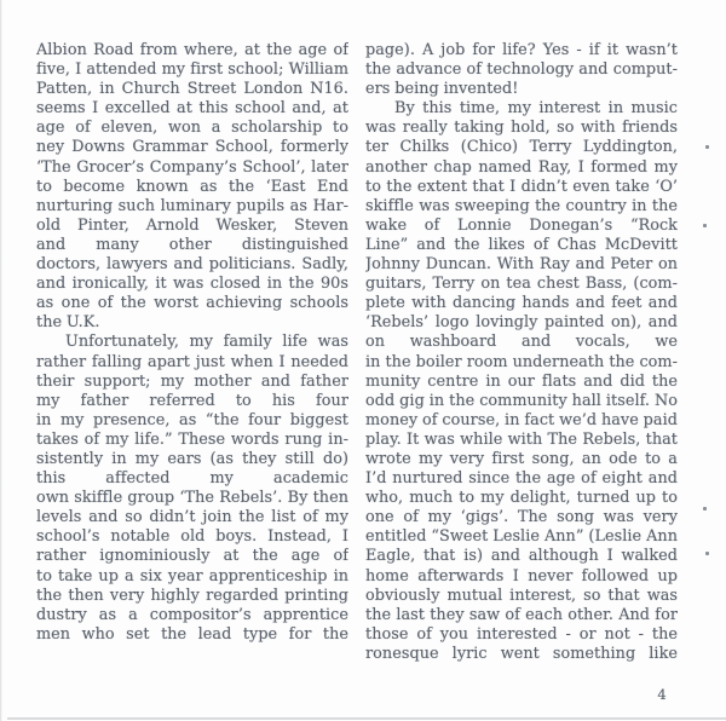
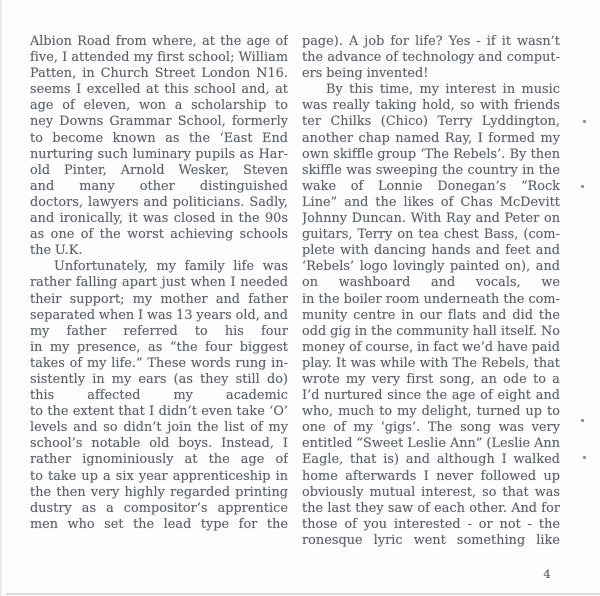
  Albion Road from where, at the age of
  five, I attended my first school; William
  Patten, in Church Street London N16.
  seems I excelled at this school and, at
  age of eleven, won a scholarship to
  ney Downs Grammar School, formerly
- ‘The Grocer’s Company’s School’, later
  to become known as the ‘East End
  nurturing such luminary pupils as Har-
  old Pinter, Arnold Wesker, Steven
  doctors, lawyers and politicians. Sadly,
  and ironically, it was closed in the 90s
  as one of the worst achieving schools
  the U.K.
  Unfortunately, my family life was
  rather falling apart just when I needed
  their support; my mother and father
+ separated when I was 13 years old, and
  my father referred to his four
  in my presence, as “the four biggest
  takes of my life.” These words rung in-
  sistently in my ears (as they still do)
- own skiffle group ‘The Rebels’. By then
+ to the extent that I didn’t even take ‘O’
  levels and so didn’t join the list of my
  school’s notable old boys. Instead, I
  rather ignominiously at the age of
  to take up a six year apprenticeship in
  the then very highly regarded printing
  dustry as a compositor’s apprentice
  men who set the lead type for the
  page). A job for life? Yes - if it wasn’t
  the advance of technology and comput-
  ers being invented!
  By this time, my interest in music
  was really taking hold, so with friends
  ter Chilks (Chico) Terry Lyddington,
  another chap named Ray, I formed my
- to the extent that I didn’t even take ‘O’
+ own skiffle group ‘The Rebels’. By then
  skiffle was sweeping the country in the
  wake of Lonnie Donegan’s “Rock
  Line” and the likes of Chas McDevitt
  Johnny Duncan. With Ray and Peter on
  guitars, Terry on tea chest Bass, (com-
  plete with dancing hands and feet and
  ‘Rebels’ logo lovingly painted on), and
  on washboard and vocals, we
  in the boiler room underneath the com-
  munity centre in our flats and did the
  odd gig in the community hall itself. No
  money of course, in fact we’d have paid
  play. It was while with The Rebels, that
  wrote my very first song, an ode to a
  I’d nurtured since the age of eight and
  who, much to my delight, turned up to
  one of my ‘gigs’. The song was very
  entitled “Sweet Leslie Ann” (Leslie Ann
  Eagle, that is) and although I walked
  home afterwards I never followed up
  obviously mutual interest, so that was
  the last they saw of each other. And for
  those of you interested - or not - the
  ronesque lyric went something like
  4
